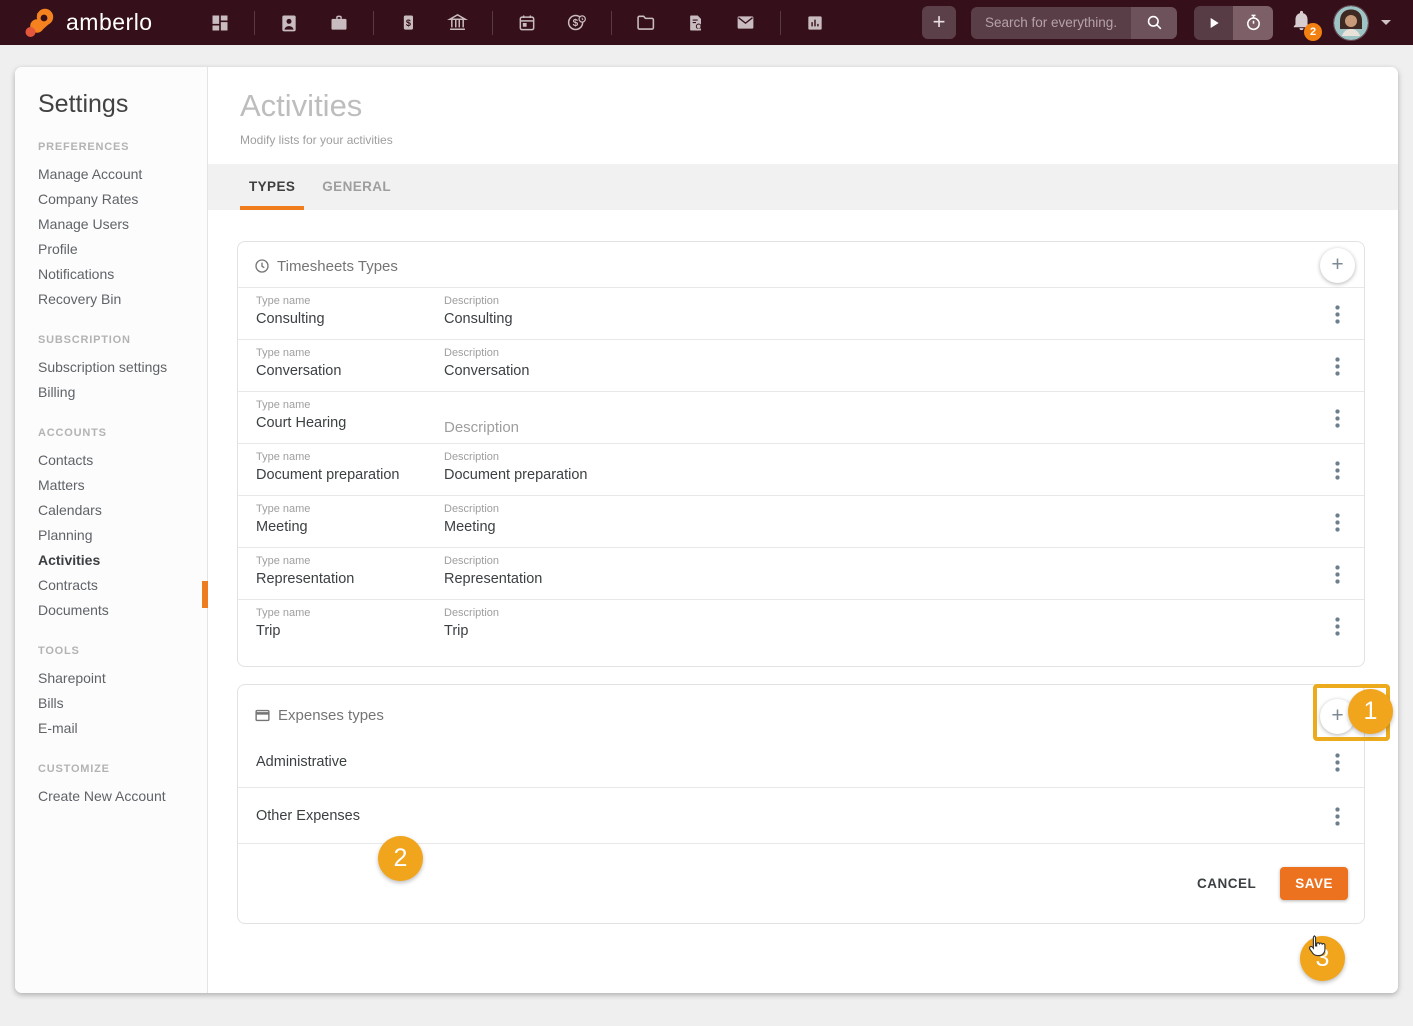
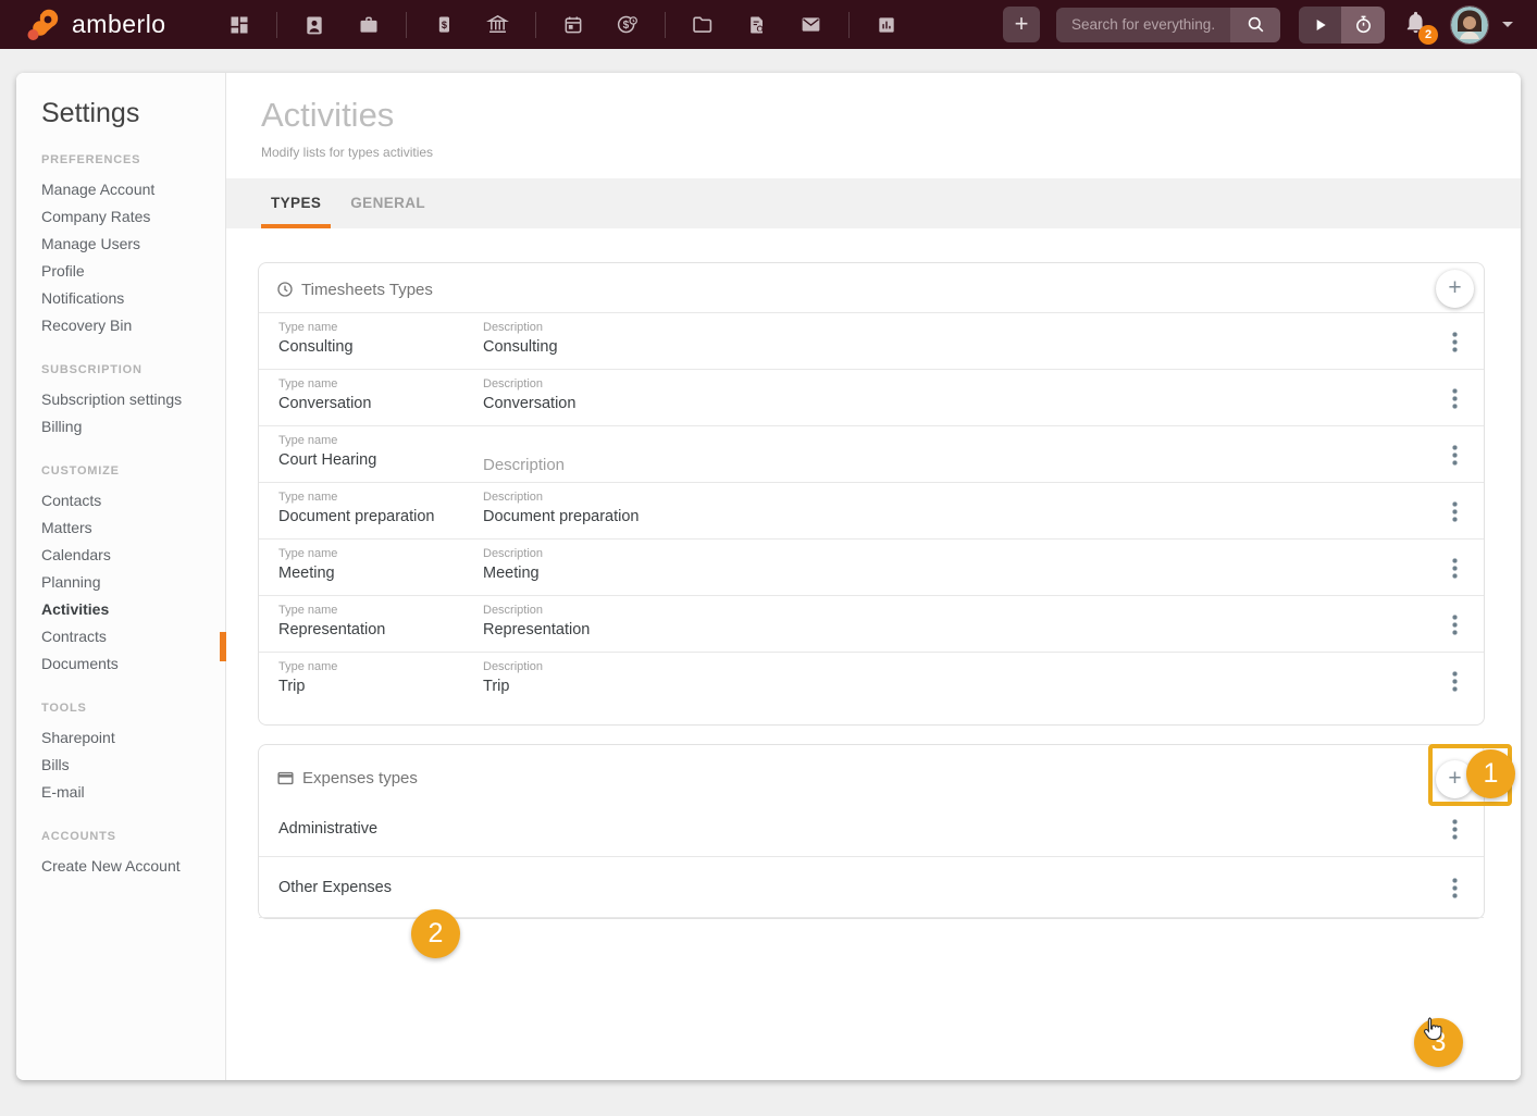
  amberlo
  $
  $
  +
  Search for everything.
  2
  Settings
  PREFERENCES
  Manage Account
  Company Rates
  Manage Users
  Profile
  Notifications
  Recovery Bin
  SUBSCRIPTION
  Subscription settings
  Billing
- ACCOUNTS
+ CUSTOMIZE
  Contacts
  Matters
  Calendars
  Planning
  Activities
  Contracts
  Documents
  TOOLS
  Sharepoint
  Bills
  E-mail
- CUSTOMIZE
+ ACCOUNTS
  Create New Account
  Activities
- Modify lists for your activities
+ Modify lists for types activities
  TYPES
  GENERAL
  Timesheets Types
  +
  Type name
  Consulting
  Description
  Consulting
  Type name
  Conversation
  Description
  Conversation
  Type name
  Court Hearing
  Description
  Type name
  Document preparation
  Description
  Document preparation
  Type name
  Meeting
  Description
  Meeting
  Type name
  Representation
  Description
  Representation
  Type name
  Trip
  Description
  Trip
  Expenses types
  +
  Administrative
  Other Expenses
- CANCEL
- SAVE
  1
  2
  3
